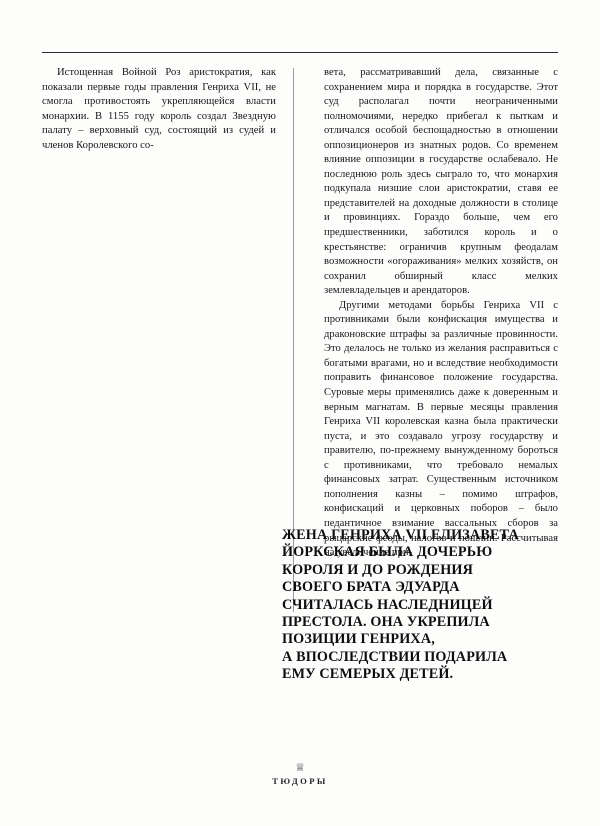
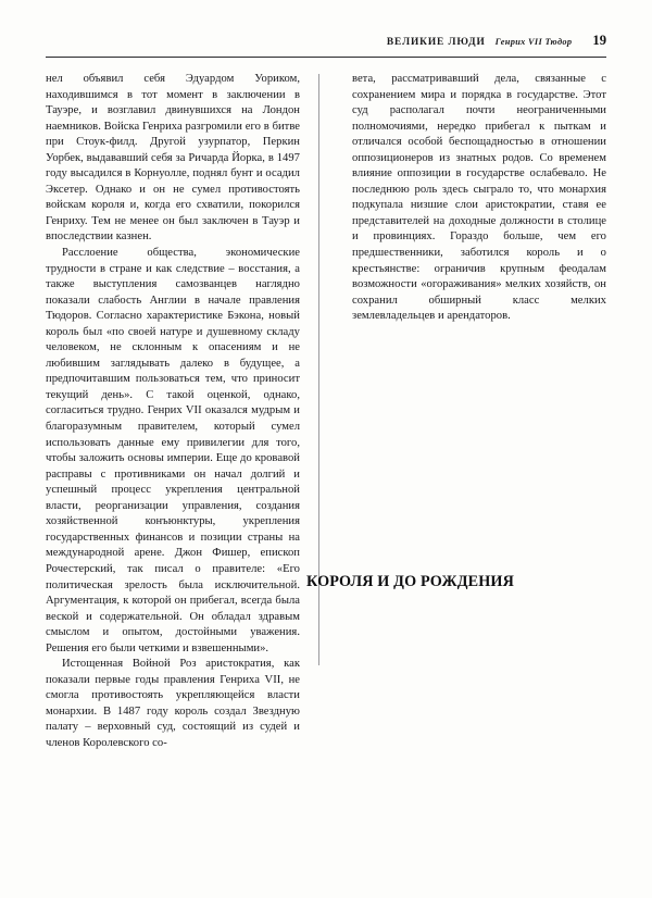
+ ВЕЛИКИЕ ЛЮДИ
+ Генрих VII Тюдор
+ 19
+ нел объявил себя Эдуардом Уориком, находившимся в тот момент в заключении в Тауэре, и возглавил двинувшихся на Лондон наемников. Войска Генриха разгромили его в битве при Стоук-филд. Другой узурпатор, Перкин Уорбек, выдававший себя за Ричарда Йорка, в 1497 году высадился в Корнуолле, поднял бунт и осадил Эксетер. Однако и он не сумел противостоять войскам короля и, когда его схватили, покорился Генриху. Тем не менее он был заключен в Тауэр и впоследствии казнен.
+ Расслоение общества, экономические трудности в стране и как следствие – восстания, а также выступления самозванцев наглядно показали слабость Англии в начале правления Тюдоров. Согласно характеристике Бэкона, новый король был «по своей натуре и душевному складу человеком, не склонным к опасениям и не любившим заглядывать далеко в будущее, а предпочитавшим пользоваться тем, что приносит текущий день». С такой оценкой, однако, согласиться трудно. Генрих VII оказался мудрым и благоразумным правителем, который сумел использовать данные ему привилегии для того, чтобы заложить основы империи. Еще до кровавой расправы с противниками он начал долгий и успешный процесс укрепления центральной власти, реорганизации управления, создания хозяйственной конъюнктуры, укрепления государственных финансов и позиции страны на международной арене. Джон Фишер, епископ Рочестерский, так писал о правителе: «Его политическая зрелость была исключительной. Аргументация, к которой он прибегал, всегда была веской и содержательной. Он обладал здравым смыслом и опытом, достойными уважения. Решения его были четкими и взвешенными».
- Истощенная Войной Роз аристократия, как показали первые годы правления Генриха VII, не смогла противостоять укрепляющейся власти монархии. В 1155 году король создал Звездную палату – верховный суд, состоящий из судей и членов Королевского со-
+ Истощенная Войной Роз аристократия, как показали первые годы правления Генриха VII, не смогла противостоять укрепляющейся власти монархии. В 1487 году король создал Звездную палату – верховный суд, состоящий из судей и членов Королевского со-
  вета, рассматривавший дела, связанные с сохранением мира и порядка в государстве. Этот суд располагал почти неограниченными полномочиями, нередко прибегал к пыткам и отличался особой беспощадностью в отношении оппозиционеров из знатных родов. Со временем влияние оппозиции в государстве ослабевало. Не последнюю роль здесь сыграло то, что монархия подкупала низшие слои аристократии, ставя ее представителей на доходные должности в столице и провинциях. Гораздо больше, чем его предшественники, заботился король и о крестьянстве: ограничив крупным феодалам возможности «огораживания» мелких хозяйств, он сохранил обширный класс мелких землевладельцев и арендаторов.
- Другими методами борьбы Генриха VII с противниками были конфискация имущества и драконовские штрафы за различные провинности. Это делалось не только из желания расправиться с богатыми врагами, но и вследствие необходимости поправить финансовое положение государства. Суровые меры применялись даже к доверенным и верным магнатам. В первые месяцы правления Генриха VII королевская казна была практически пуста, и это создавало угрозу государству и правителю, по-прежнему вынужденному бороться с противниками, что требовало немалых финансовых затрат. Существенным источником пополнения казны – помимо штрафов, конфискаций и церковных поборов – было педантичное взимание вассальных сборов за рыцарские феоды, налогов и пошлин. Рассчитывая на увеличение при-
- ЖЕНА ГЕНРИХА VII ЕЛИЗАВЕТА
- ЙОРКСКАЯ БЫЛА ДОЧЕРЬЮ
  КОРОЛЯ И ДО РОЖДЕНИЯ
- СВОЕГО БРАТА ЭДУАРДА
- СЧИТАЛАСЬ НАСЛЕДНИЦЕЙ
- ПРЕСТОЛА. ОНА УКРЕПИЛА
- ПОЗИЦИИ ГЕНРИХА,
- А ВПОСЛЕДСТВИИ ПОДАРИЛА
- ЕМУ СЕМЕРЫХ ДЕТЕЙ.
- ♕
- ТЮДОРЫ
